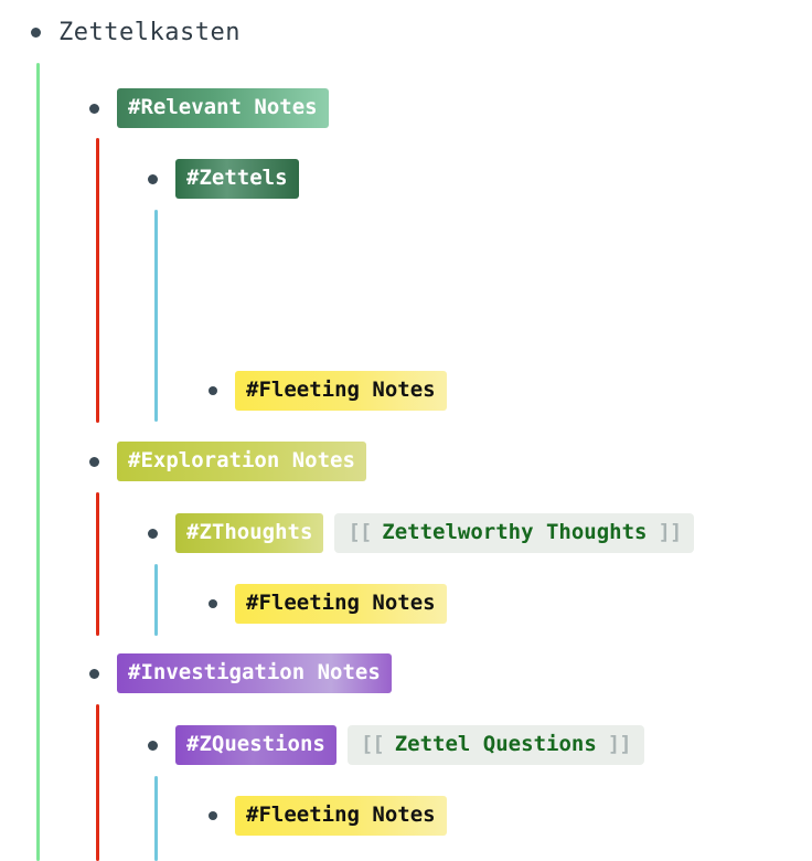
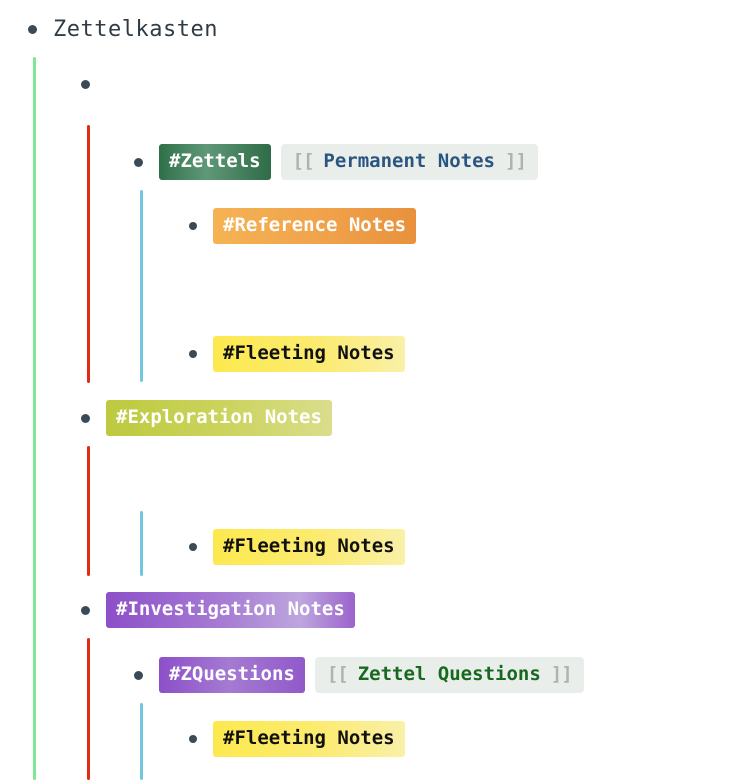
  Zettelkasten
- #Relevant Notes
  #Zettels
+ [[ Permanent Notes ]]
+ #Reference Notes
  #Fleeting Notes
  #Exploration Notes
- #ZThoughts
- [[ Zettelworthy Thoughts ]]
  #Fleeting Notes
  #Investigation Notes
  #ZQuestions
  [[ Zettel Questions ]]
  #Fleeting Notes
